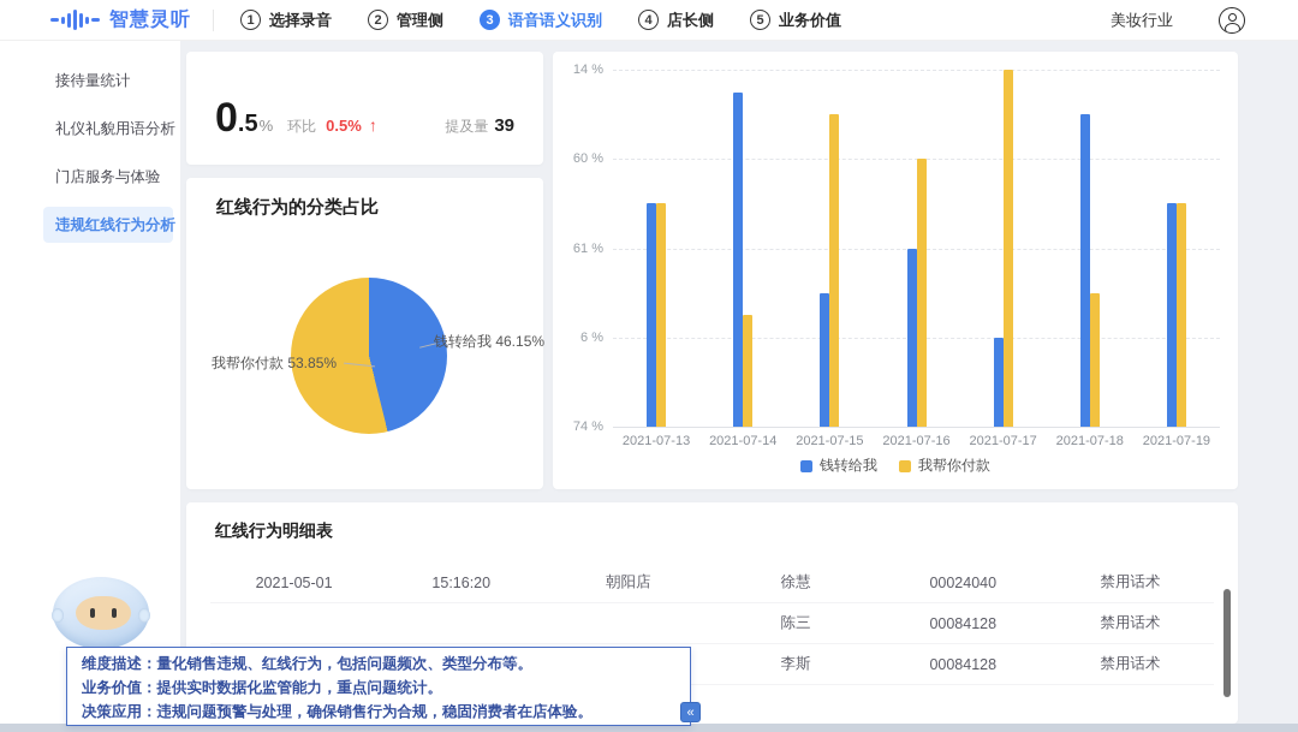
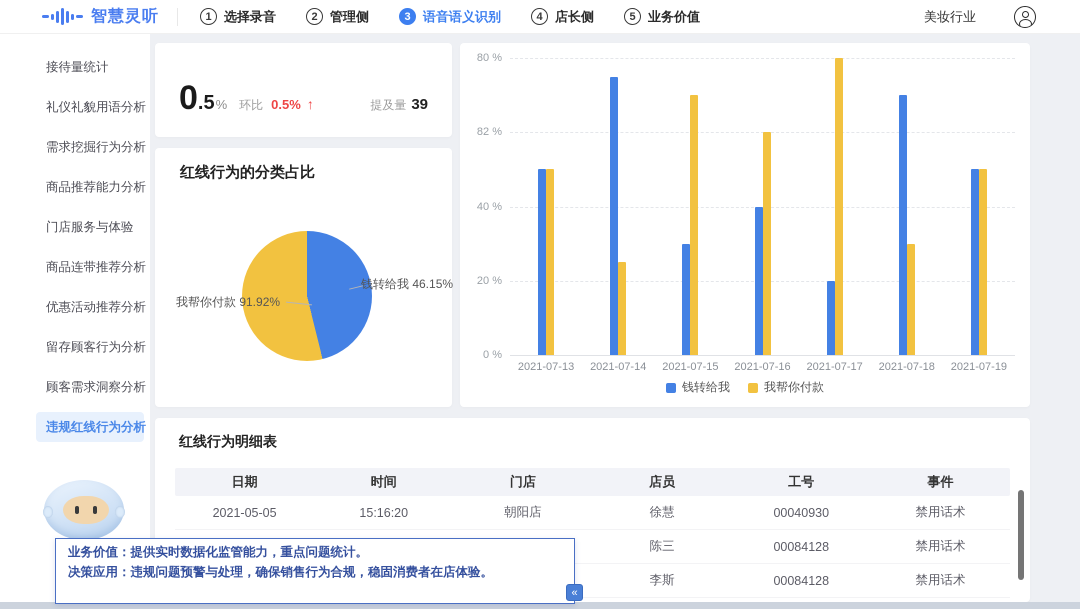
  智慧灵听
  1
  选择录音
  2
  管理侧
  3
  语音语义识别
  4
  店长侧
  5
  业务价值
  美妆行业
  接待量统计
  礼仪礼貌用语分析
+ 需求挖掘行为分析
+ 商品推荐能力分析
  门店服务与体验
+ 商品连带推荐分析
+ 优惠活动推荐分析
+ 留存顾客行为分析
+ 顾客需求洞察分析
  违规红线行为分析
  0
  .5
  %
  环比
  0.5%
  ↑
  提及量 39
  红线行为的分类占比
  钱转给我 46.15%
- 我帮你付款 53.85%
+ 我帮你付款 91.92%
- 74 %
+ 0 %
- 6 %
+ 20 %
- 61 %
+ 40 %
- 60 %
+ 82 %
- 14 %
+ 80 %
  2021-07-13
  2021-07-14
  2021-07-15
  2021-07-16
  2021-07-17
  2021-07-18
  2021-07-19
  钱转给我
  我帮你付款
  红线行为明细表
+ 日期
+ 时间
+ 门店
+ 店员
+ 工号
+ 事件
- 2021-05-01
+ 2021-05-05
  15:16:20
  朝阳店
  徐慧
- 00024040
+ 00040930
  禁用话术
  陈三
  00084128
  禁用话术
  李斯
  00084128
  禁用话术
- 维度描述：量化销售违规、红线行为，包括问题频次、类型分布等。
  业务价值：提供实时数据化监管能力，重点问题统计。
  决策应用：违规问题预警与处理，确保销售行为合规，稳固消费者在店体验。
  «
